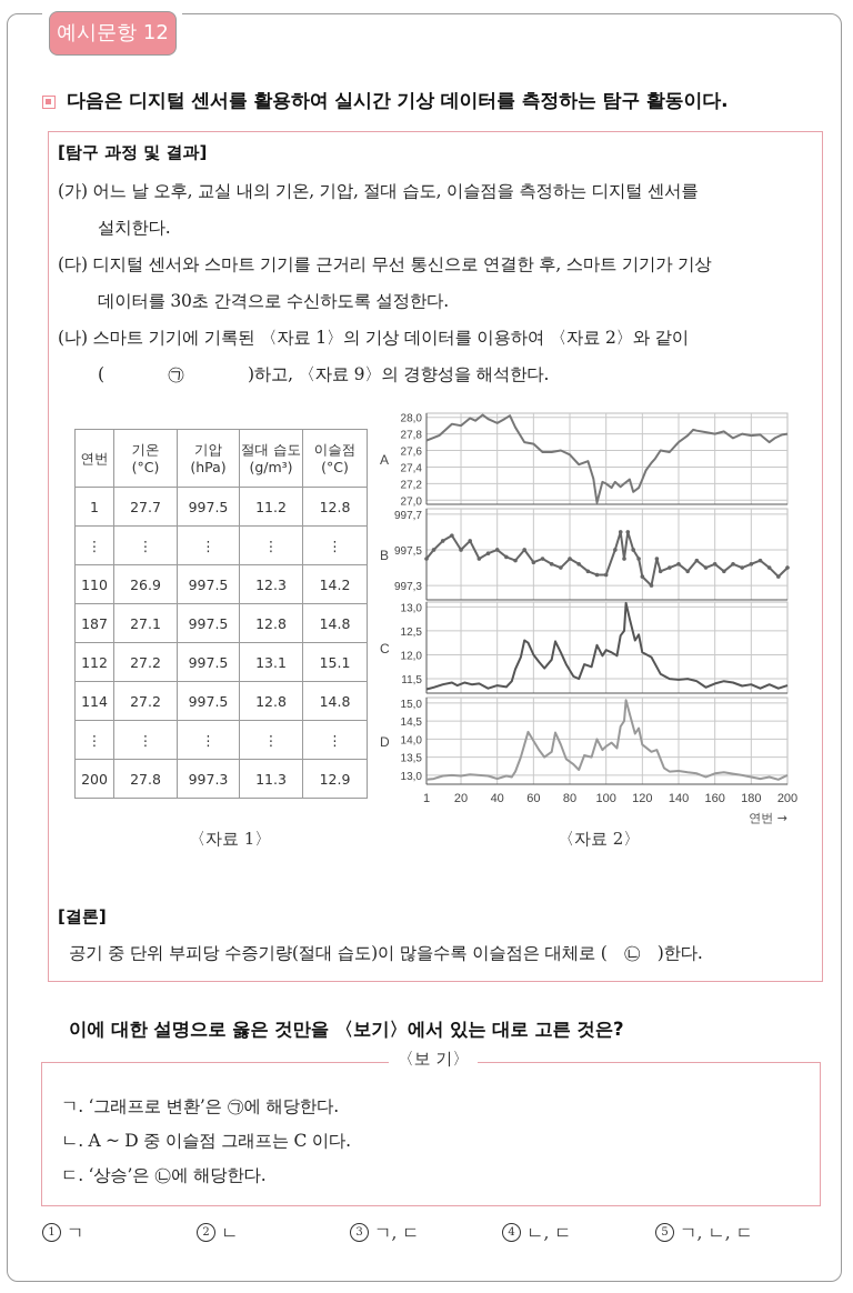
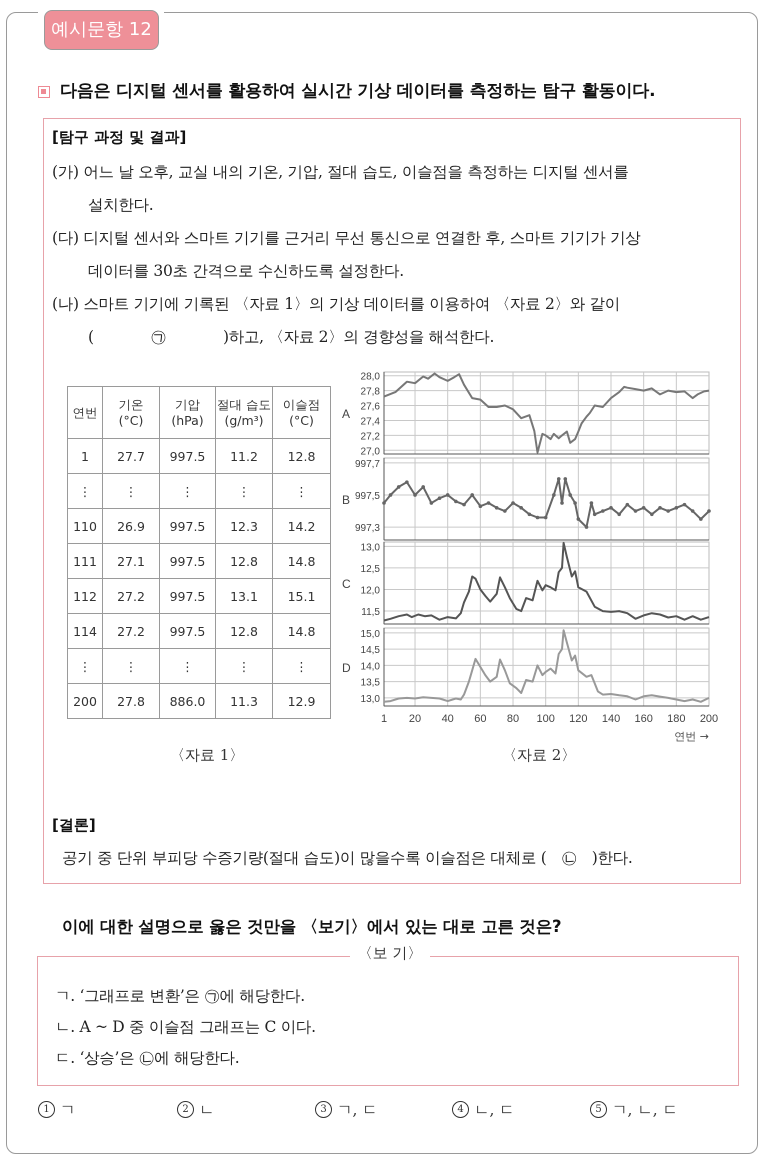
  예시문항 12
  다음은 디지털 센서를 활용하여 실시간 기상 데이터를 측정하는 탐구 활동이다.
  [탐구 과정 및 결과]
  (가) 어느 날 오후, 교실 내의 기온, 기압, 절대 습도, 이슬점을 측정하는 디지털 센서를
  설치한다.
  (다) 디지털 센서와 스마트 기기를 근거리 무선 통신으로 연결한 후, 스마트 기기가 기상
  데이터를 30초 간격으로 수신하도록 설정한다.
  (나) 스마트 기기에 기록된 〈자료 1〉의 기상 데이터를 이용하여 〈자료 2〉와 같이
- ( ㉠ )하고, 〈자료 9〉의 경향성을 해석한다.
+ ( ㉠ )하고, 〈자료 2〉의 경향성을 해석한다.
  연번	기온(°C)	기압(hPa)	절대 습도(g/m³)	이슬점(°C)
  1	27.7	997.5	11.2	12.8
  ⋮	⋮	⋮	⋮	⋮
  110	26.9	997.5	12.3	14.2
- 187	27.1	997.5	12.8	14.8
+ 111	27.1	997.5	12.8	14.8
  112	27.2	997.5	13.1	15.1
  114	27.2	997.5	12.8	14.8
  ⋮	⋮	⋮	⋮	⋮
- 200	27.8	997.3	11.3	12.9
+ 200	27.8	886.0	11.3	12.9
  〈자료 1〉
  28,0
  27,8
  27,6
  27,4
  27,2
  27,0
  A
  997,7
  997,5
  997,3
  B
  13,0
  12,5
  12,0
  11,5
  C
  15,0
  14,5
  14,0
  13,5
  13,0
  D
  1
  20
  40
  60
  80
  100
  120
  140
  160
  180
  200
  연번 →
  〈자료 2〉
  [결론]
  공기 중 단위 부피당 수증기량(절대 습도)이 많을수록 이슬점은 대체로 ( ㉡ )한다.
  이에 대한 설명으로 옳은 것만을 〈보기〉에서 있는 대로 고른 것은?
  〈보 기〉
  ㄱ. ‘그래프로 변환’은 ㉠에 해당한다.
  ㄴ. A ~ D 중 이슬점 그래프는 C 이다.
  ㄷ. ‘상승’은 ㉡에 해당한다.
  1 ㄱ
  2 ㄴ
  3 ㄱ, ㄷ
  4 ㄴ, ㄷ
  5 ㄱ, ㄴ, ㄷ
